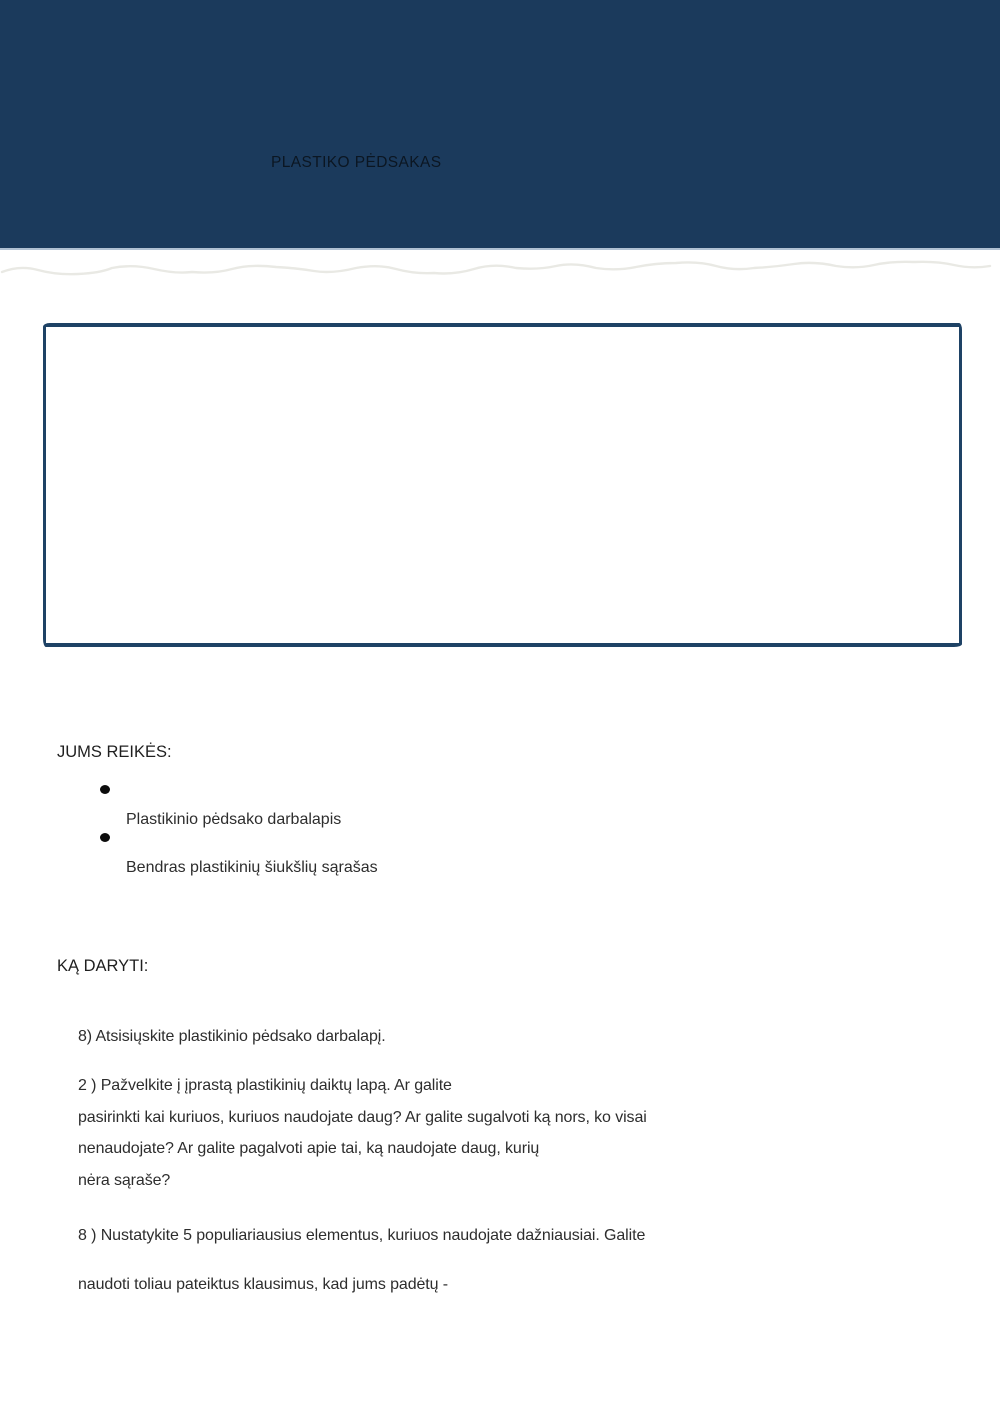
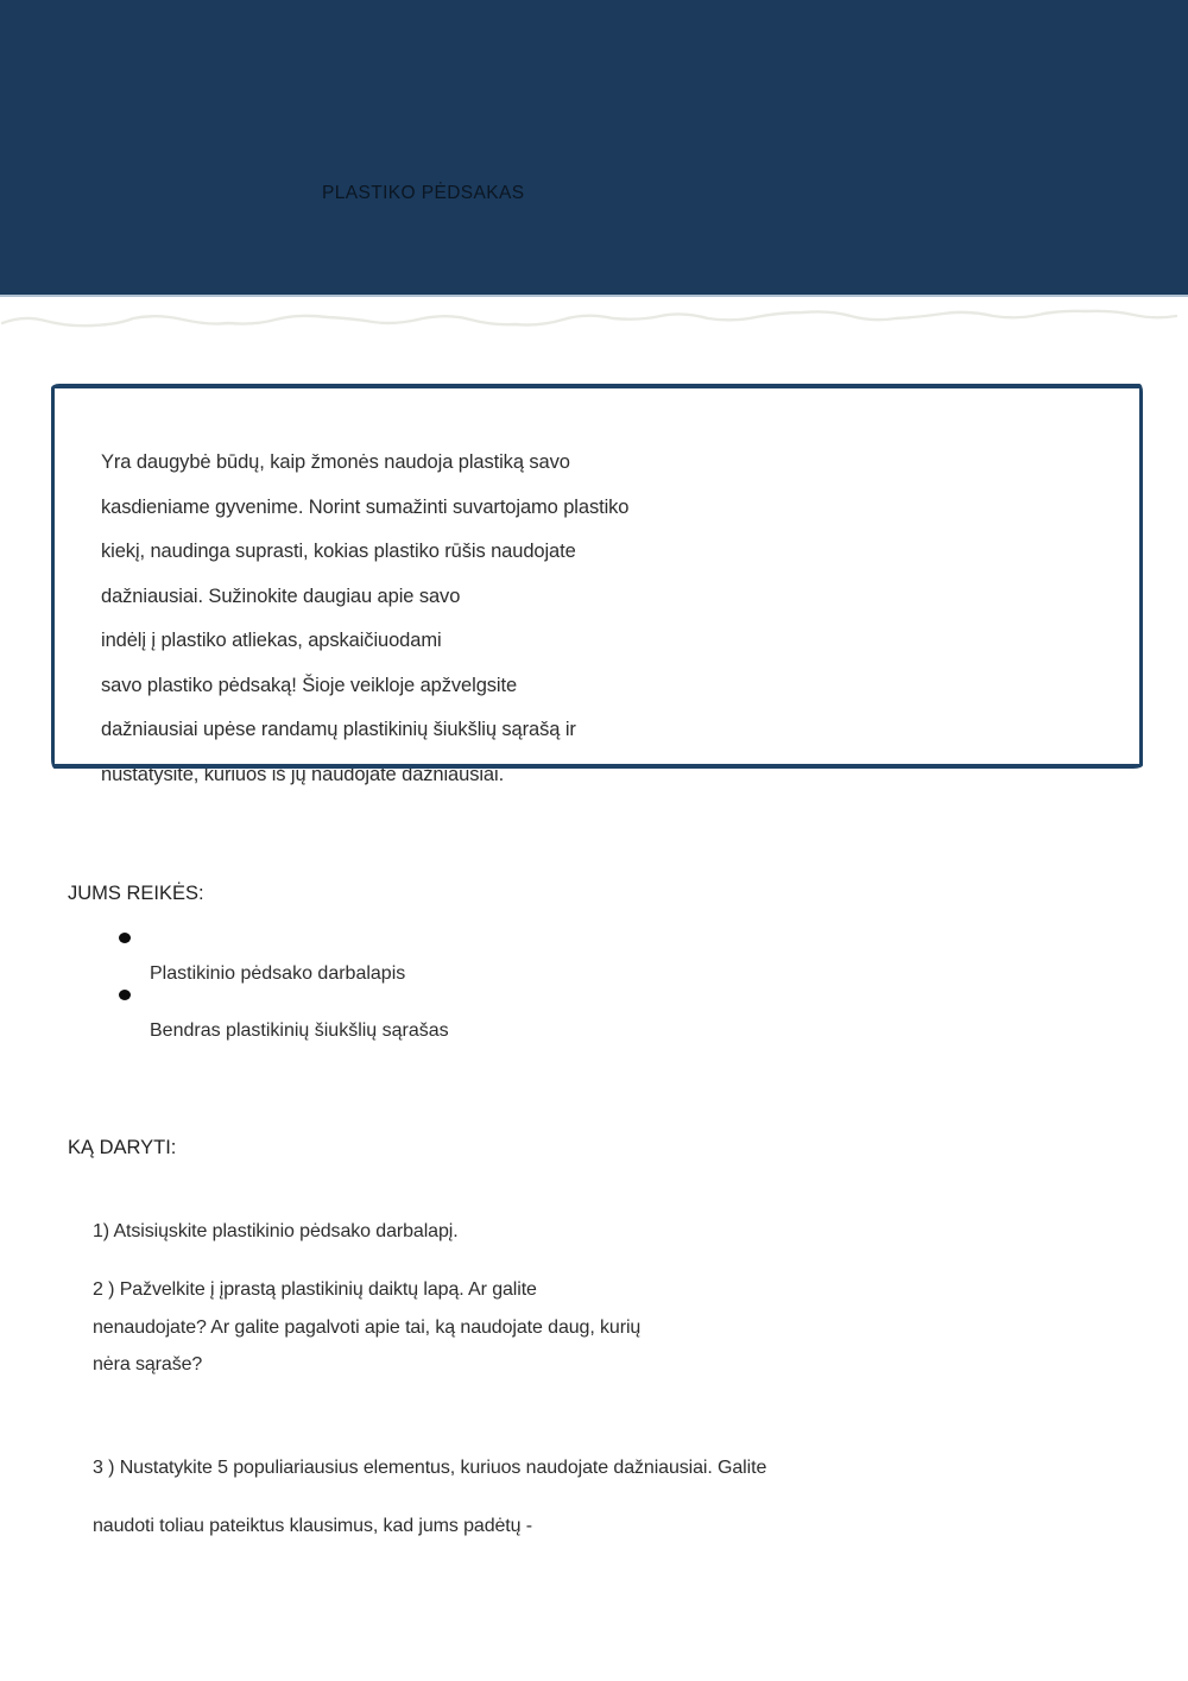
  PLASTIKO PĖDSAKAS
+ Yra daugybė būdų, kaip žmonės naudoja plastiką savo
+ kasdieniame gyvenime. Norint sumažinti suvartojamo plastiko
+ kiekį, naudinga suprasti, kokias plastiko rūšis naudojate
+ dažniausiai. Sužinokite daugiau apie savo
+ indėlį į plastiko atliekas, apskaičiuodami
+ savo plastiko pėdsaką! Šioje veikloje apžvelgsite
+ dažniausiai upėse randamų plastikinių šiukšlių sąrašą ir
+ nustatysite, kuriuos iš jų naudojate dažniausiai.
  JUMS REIKĖS:
  Plastikinio pėdsako darbalapis
  Bendras plastikinių šiukšlių sąrašas
  KĄ DARYTI:
- 8) Atsisiųskite plastikinio pėdsako darbalapį.
+ 1) Atsisiųskite plastikinio pėdsako darbalapį.
  2 ) Pažvelkite į įprastą plastikinių daiktų lapą. Ar galite
- pasirinkti kai kuriuos, kuriuos naudojate daug? Ar galite sugalvoti ką nors, ko visai
  nenaudojate? Ar galite pagalvoti apie tai, ką naudojate daug, kurių
  nėra sąraše?
- 8 ) Nustatykite 5 populiariausius elementus, kuriuos naudojate dažniausiai. Galite
+ 3 ) Nustatykite 5 populiariausius elementus, kuriuos naudojate dažniausiai. Galite
  naudoti toliau pateiktus klausimus, kad jums padėtų -
